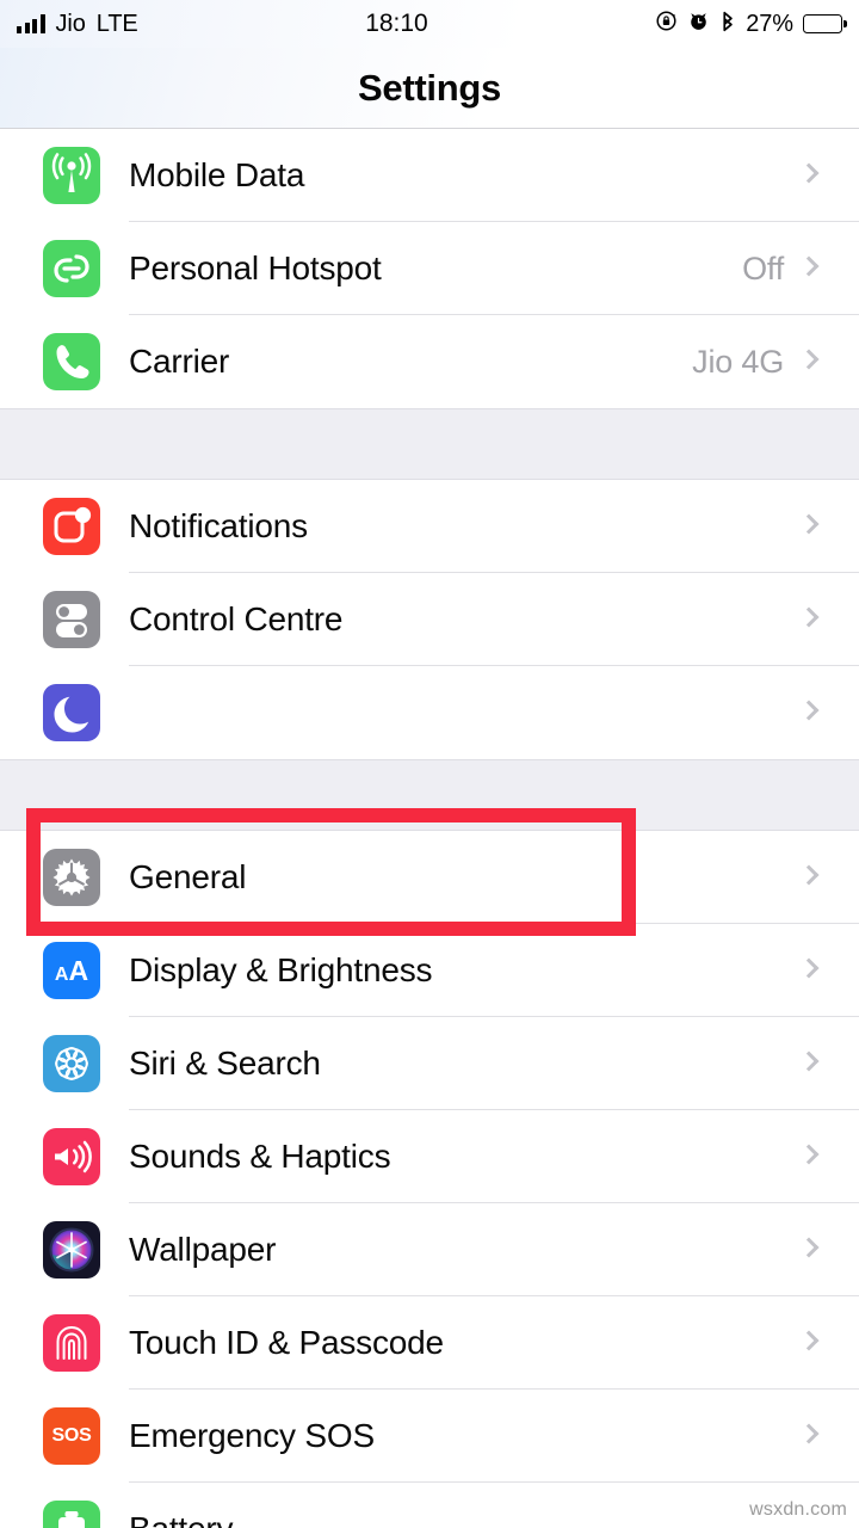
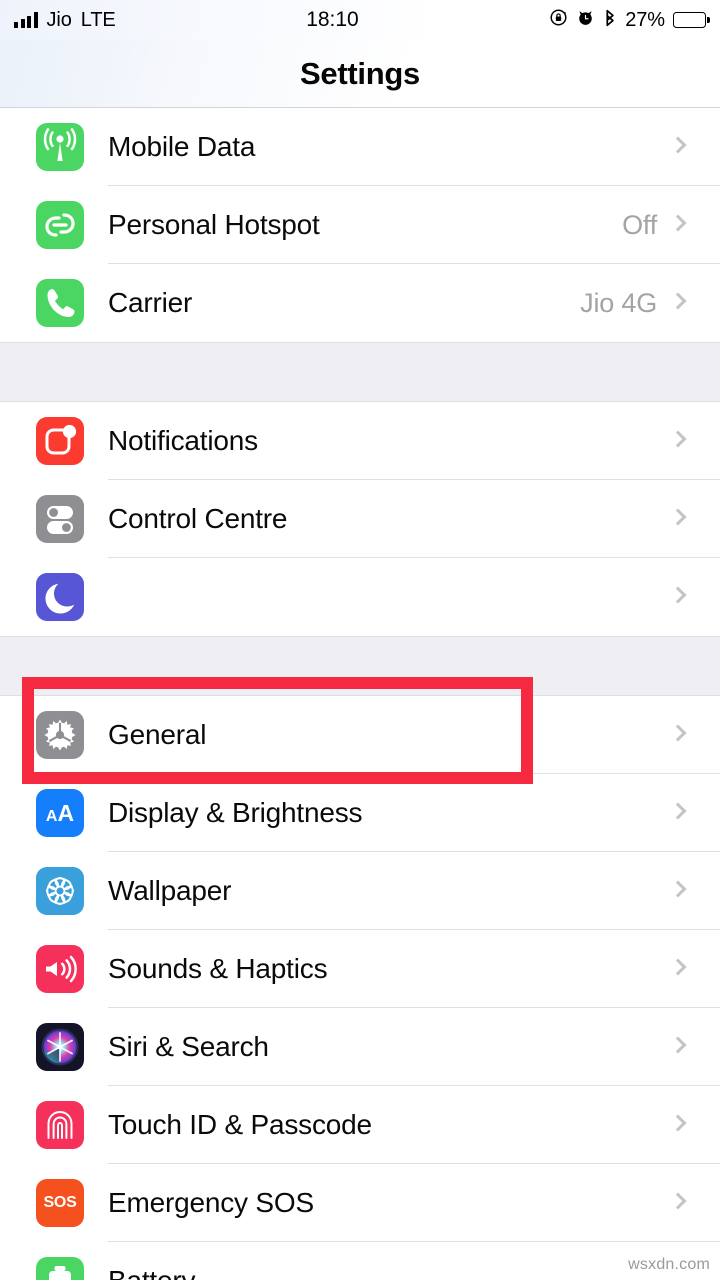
  Jio
  LTE
  18:10
  27%
  Settings
  Mobile Data
  Personal Hotspot
  Off
  Carrier
  Jio 4G
  Notifications
  Control Centre
  General
  AA
  Display & Brightness
- Siri & Search
+ Wallpaper
  Sounds & Haptics
- Wallpaper
+ Siri & Search
  Touch ID & Passcode
  SOS
  Emergency SOS
  wsxdn.com
